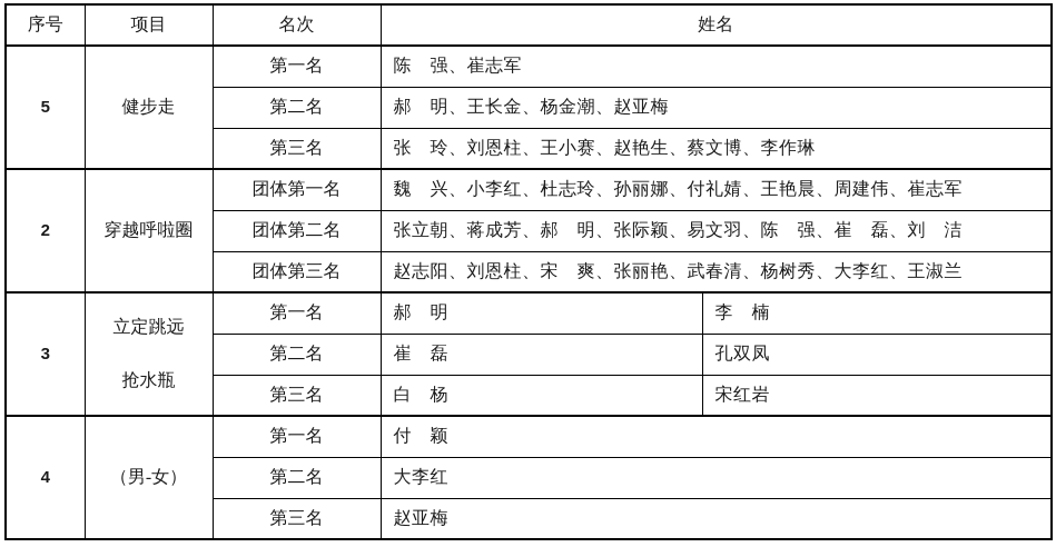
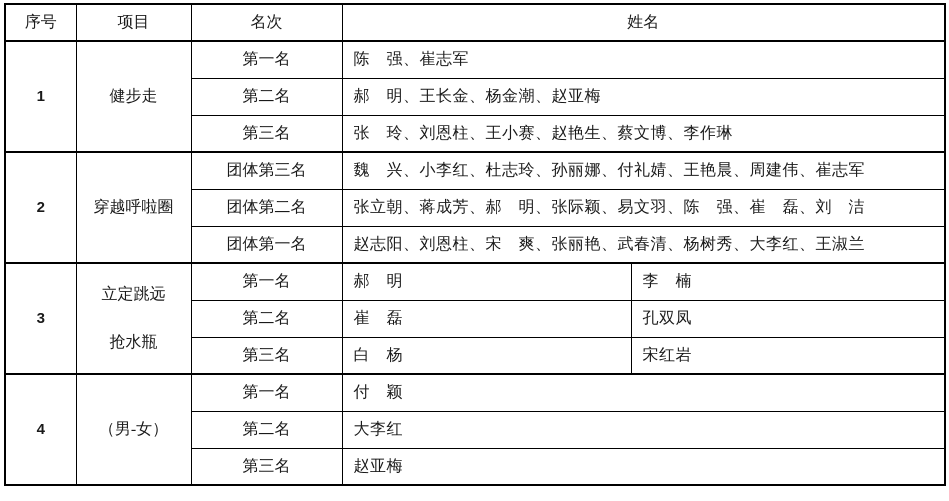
  序号	项目	名次	姓名
- 5	健步走	第一名	陈 强、崔志军
+ 1	健步走	第一名	陈 强、崔志军
  第二名	郝 明、王长金、杨金潮、赵亚梅
  第三名	张 玲、刘恩柱、王小赛、赵艳生、蔡文博、李作琳
- 2	穿越呼啦圈	团体第一名	魏 兴、小李红、杜志玲、孙丽娜、付礼婧、王艳晨、周建伟、崔志军
+ 2	穿越呼啦圈	团体第三名	魏 兴、小李红、杜志玲、孙丽娜、付礼婧、王艳晨、周建伟、崔志军
  团体第二名	张立朝、蒋成芳、郝 明、张际颖、易文羽、陈 强、崔 磊、刘 洁
- 团体第三名	赵志阳、刘恩柱、宋 爽、张丽艳、武春清、杨树秀、大李红、王淑兰
+ 团体第一名	赵志阳、刘恩柱、宋 爽、张丽艳、武春清、杨树秀、大李红、王淑兰
  3	立定跳远 抢水瓶	第一名	郝 明	李 楠
  第二名	崔 磊	孔双凤
  第三名	白 杨	宋红岩
  4	（男-女）	第一名	付 颖
  第二名	大李红
  第三名	赵亚梅
